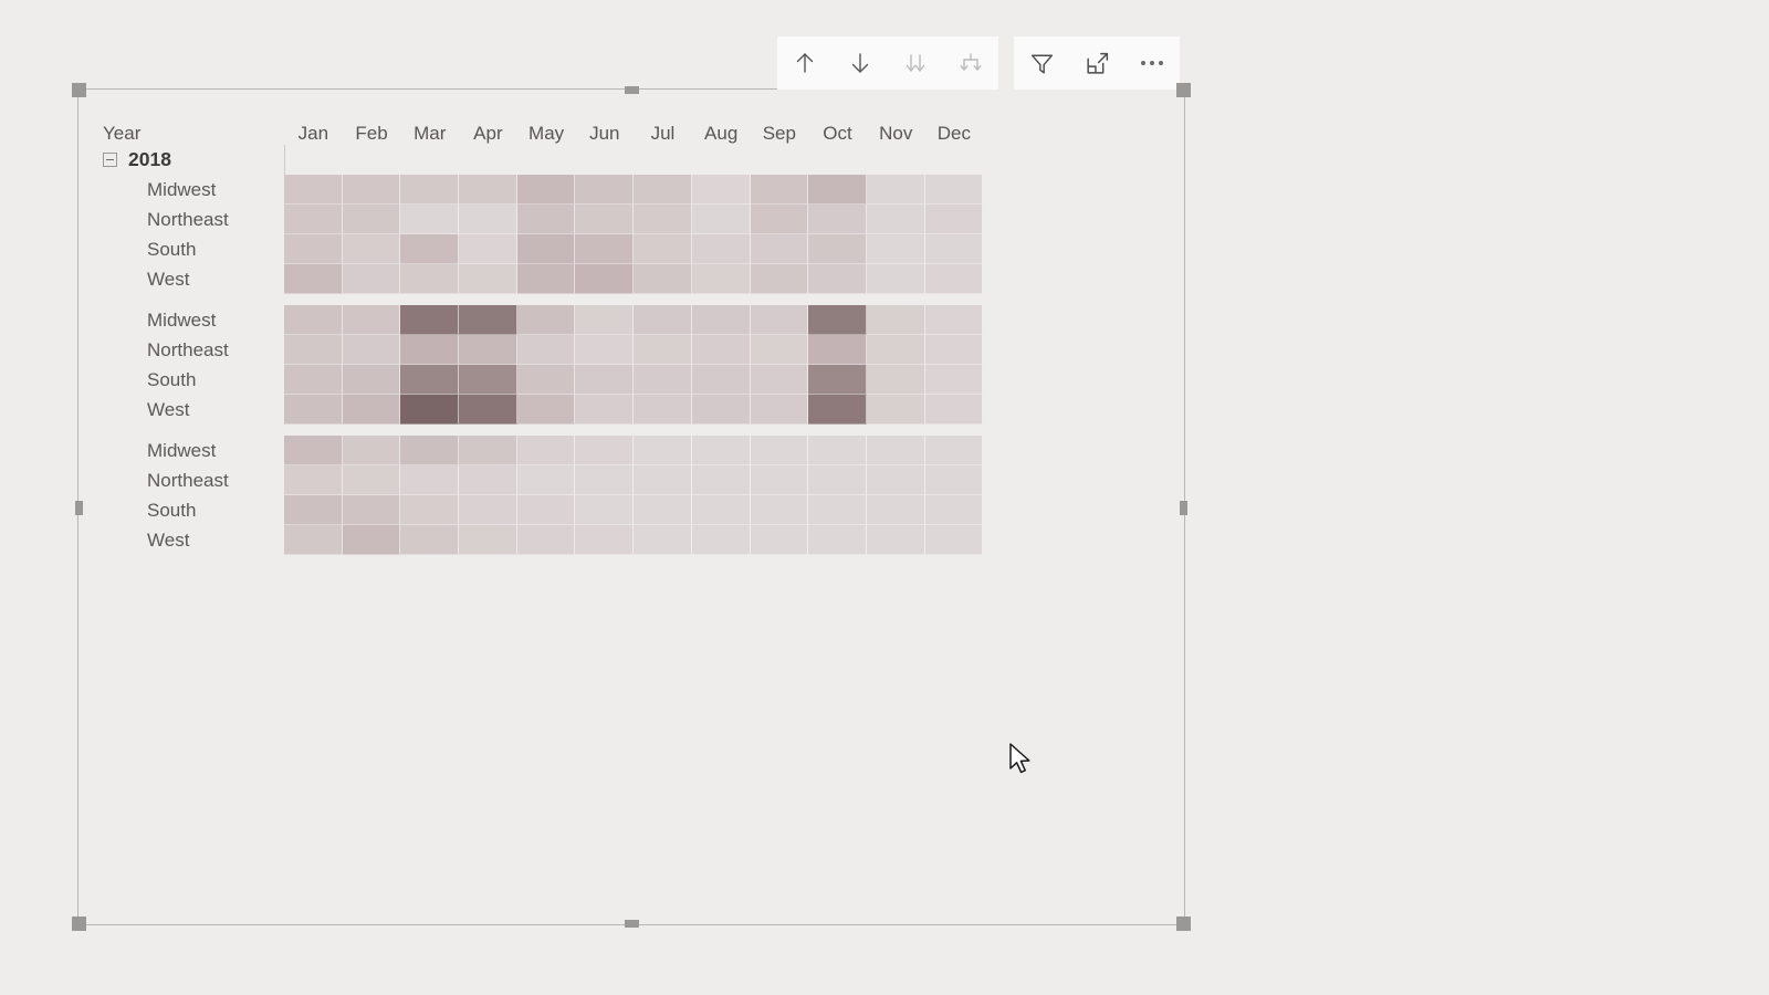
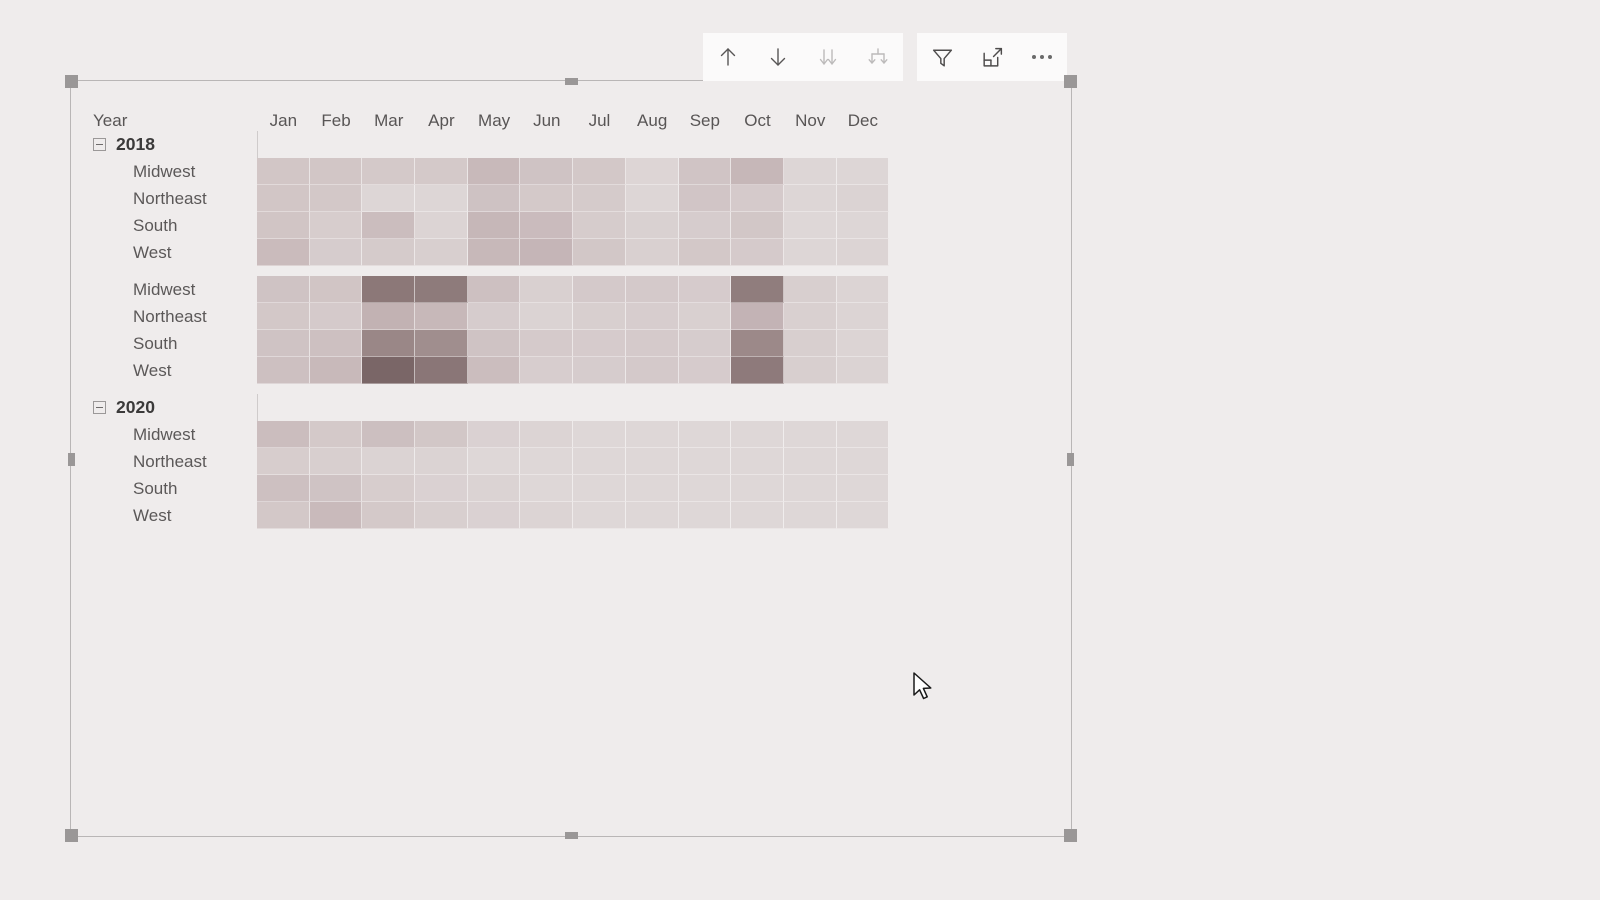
  Year
  Jan
  Feb
  Mar
  Apr
  May
  Jun
  Jul
  Aug
  Sep
  Oct
  Nov
  Dec
  2018
  Midwest
  Northeast
  South
  West
  Midwest
  Northeast
  South
  West
+ 2020
  Midwest
  Northeast
  South
  West
